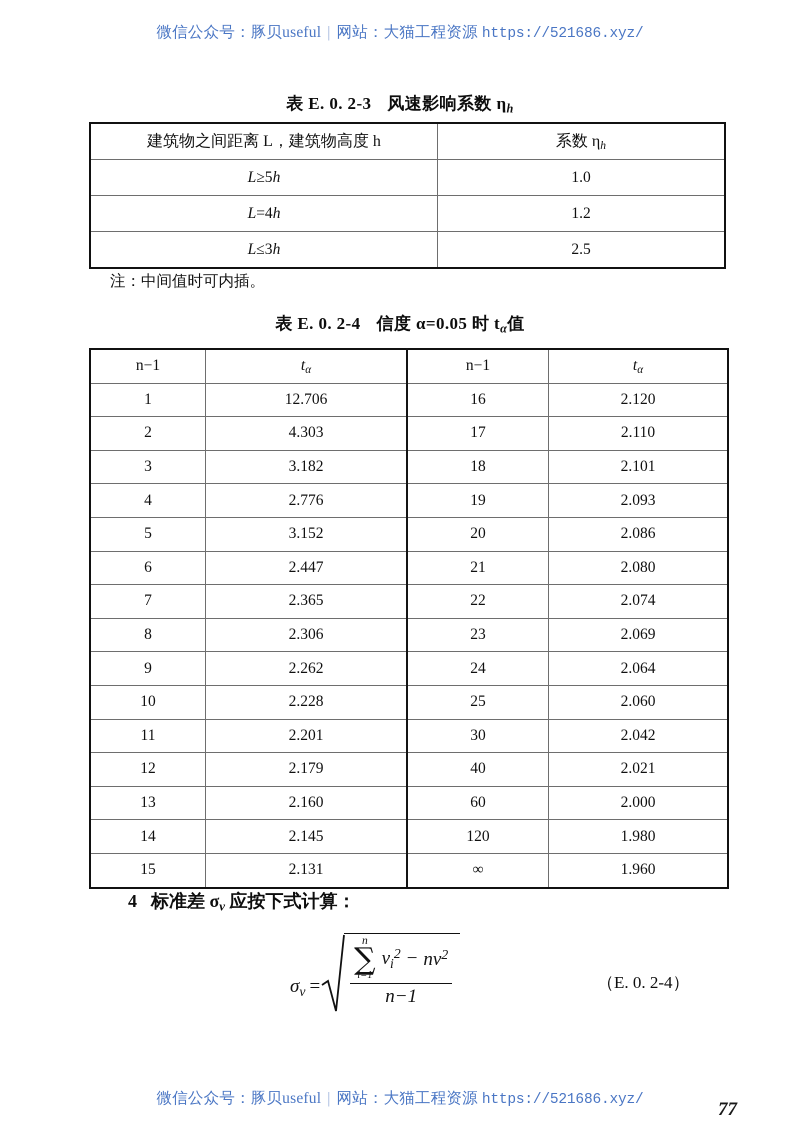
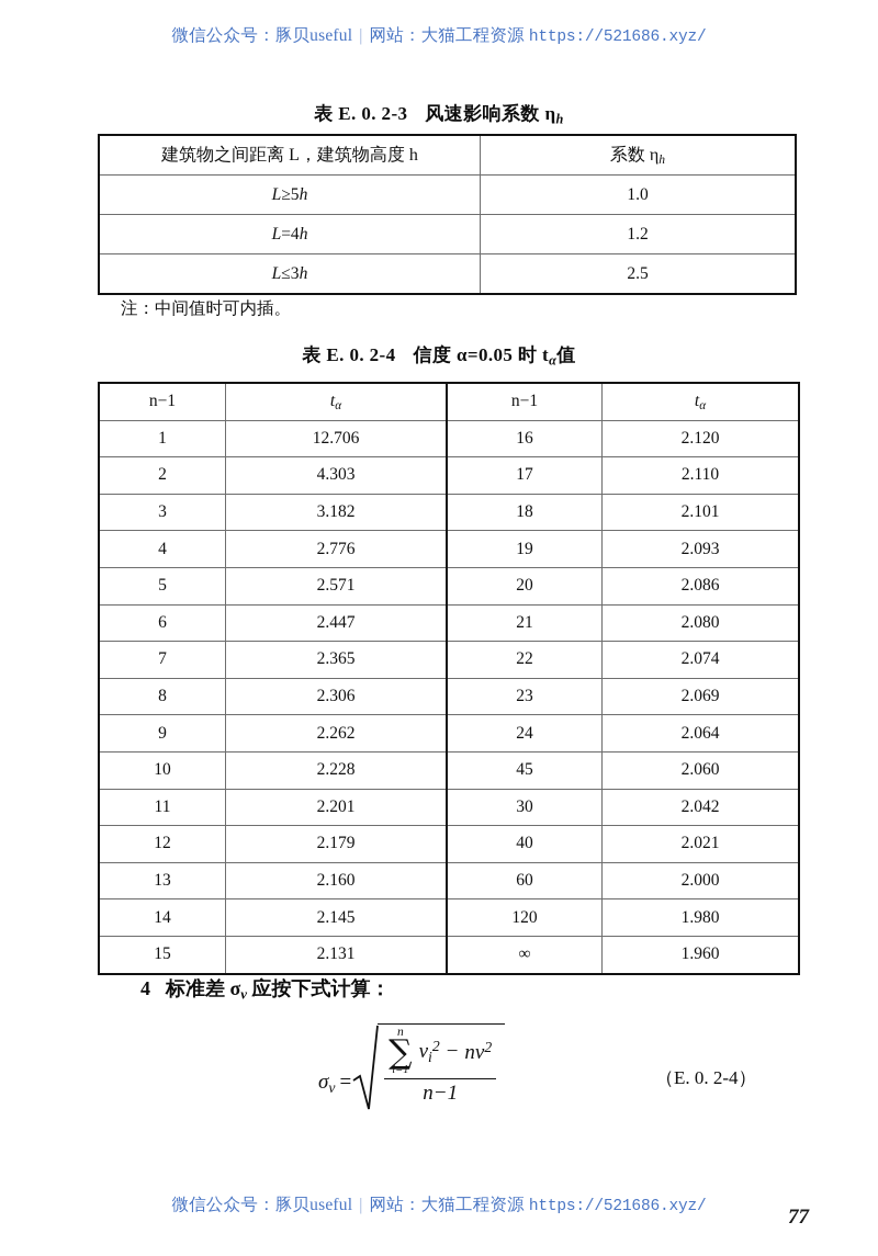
  微信公众号：豚贝useful | 网站：大猫工程资源 https://521686.xyz/
  表 E. 0. 2-3 风速影响系数 ηh
  建筑物之间距离 L，建筑物高度 h	系数 ηh
  L≥5h	1.0
  L=4h	1.2
  L≤3h	2.5
  注：中间值时可内插。
  表 E. 0. 2-4 信度 α=0.05 时 tα值
  n−1	tα	n−1	tα
  1	12.706	16	2.120
  2	4.303	17	2.110
  3	3.182	18	2.101
  4	2.776	19	2.093
- 5	3.152	20	2.086
+ 5	2.571	20	2.086
  6	2.447	21	2.080
  7	2.365	22	2.074
  8	2.306	23	2.069
  9	2.262	24	2.064
- 10	2.228	25	2.060
+ 10	2.228	45	2.060
  11	2.201	30	2.042
  12	2.179	40	2.021
  13	2.160	60	2.000
  14	2.145	120	1.980
  15	2.131	∞	1.960
  4 标准差 σv 应按下式计算：
  σv
  =
  n
  ∑
  i=1
  vi2
  −
  nv2
  n−1
  （E. 0. 2-4）
  微信公众号：豚贝useful | 网站：大猫工程资源 https://521686.xyz/
  77
